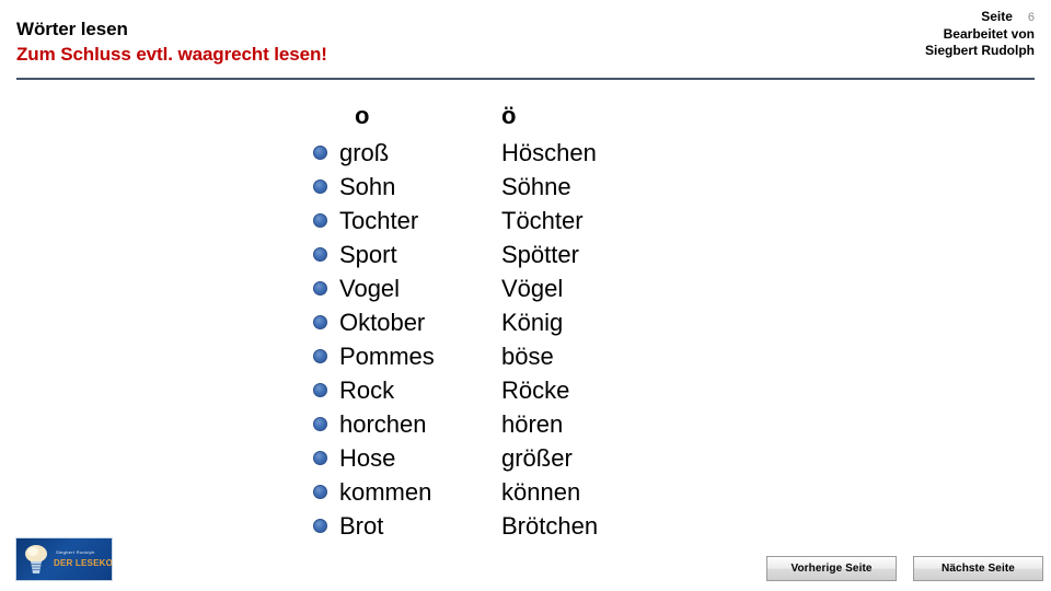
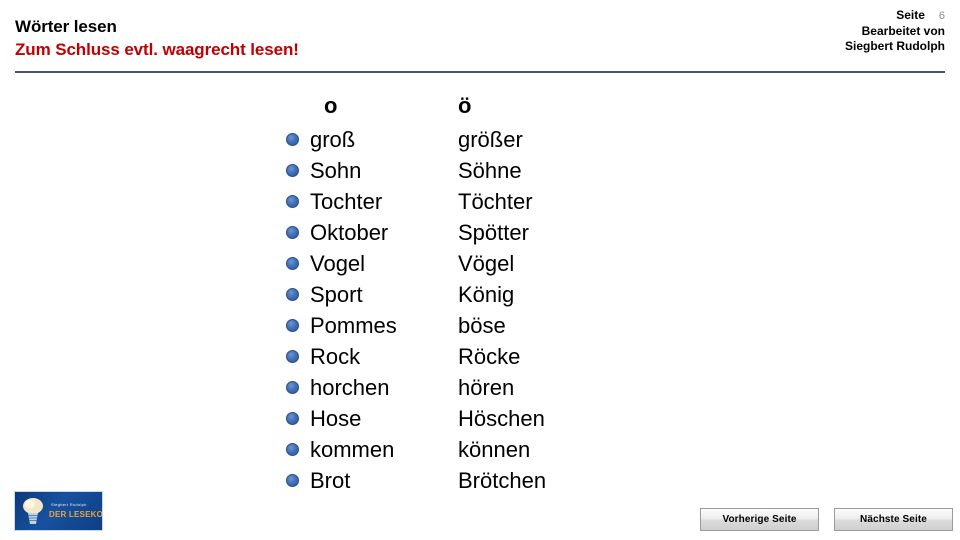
  Wörter lesen
  Zum Schluss evtl. waagrecht lesen!
  Seite
  6
  Bearbeitet von
  Siegbert Rudolph
  o
  ö
  groß
- Höschen
+ größer
  Sohn
  Söhne
  Tochter
  Töchter
- Sport
+ Oktober
  Spötter
  Vogel
  Vögel
- Oktober
+ Sport
  König
  Pommes
  böse
  Rock
  Röcke
  horchen
  hören
  Hose
- größer
+ Höschen
  kommen
  können
  Brot
  Brötchen
  DER LESEKO
  Vorherige Seite
  Nächste Seite
